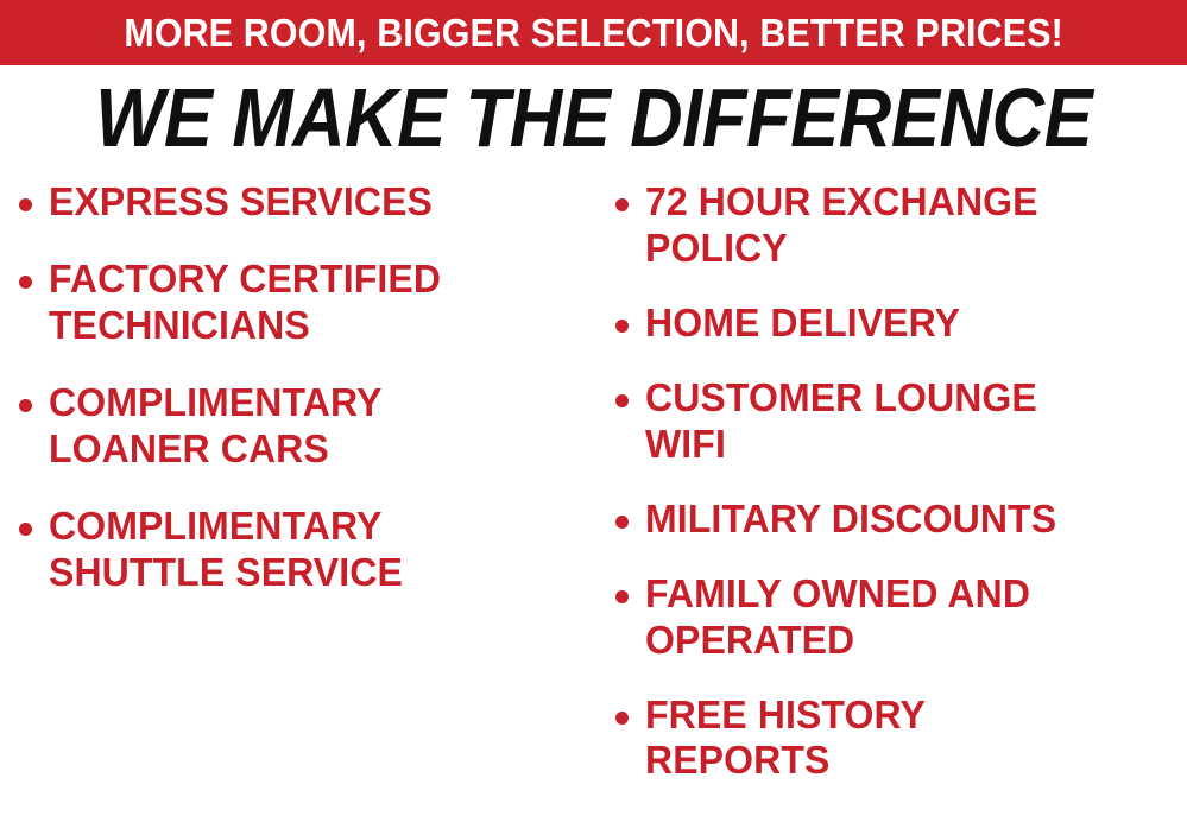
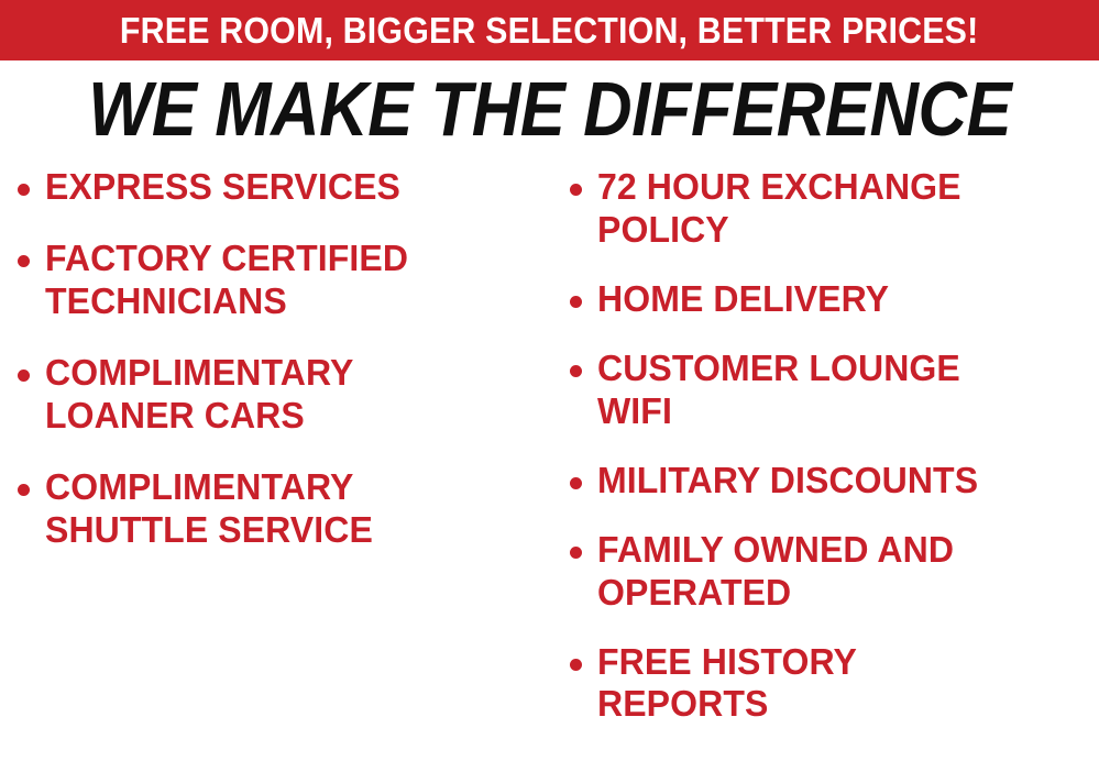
- MORE ROOM, BIGGER SELECTION, BETTER PRICES!
+ FREE ROOM, BIGGER SELECTION, BETTER PRICES!
  WE MAKE THE DIFFERENCE
  EXPRESS SERVICES
  FACTORY CERTIFIED
  TECHNICIANS
  COMPLIMENTARY
  LOANER CARS
  COMPLIMENTARY
  SHUTTLE SERVICE
  72 HOUR EXCHANGE
  POLICY
  HOME DELIVERY
  CUSTOMER LOUNGE
  WIFI
  MILITARY DISCOUNTS
  FAMILY OWNED AND
  OPERATED
  FREE HISTORY
  REPORTS
